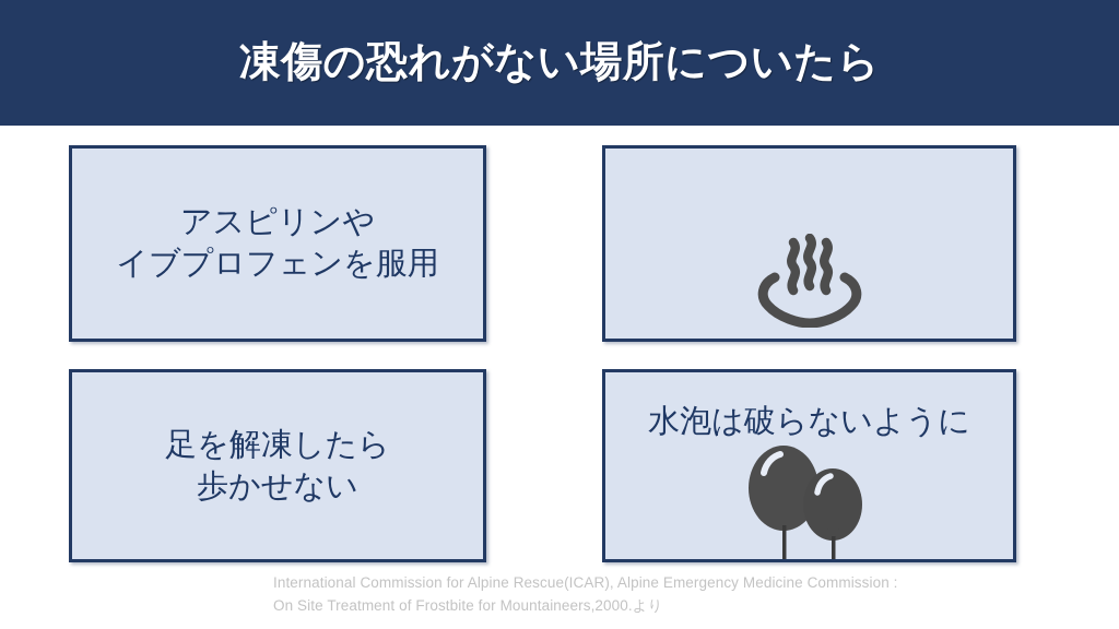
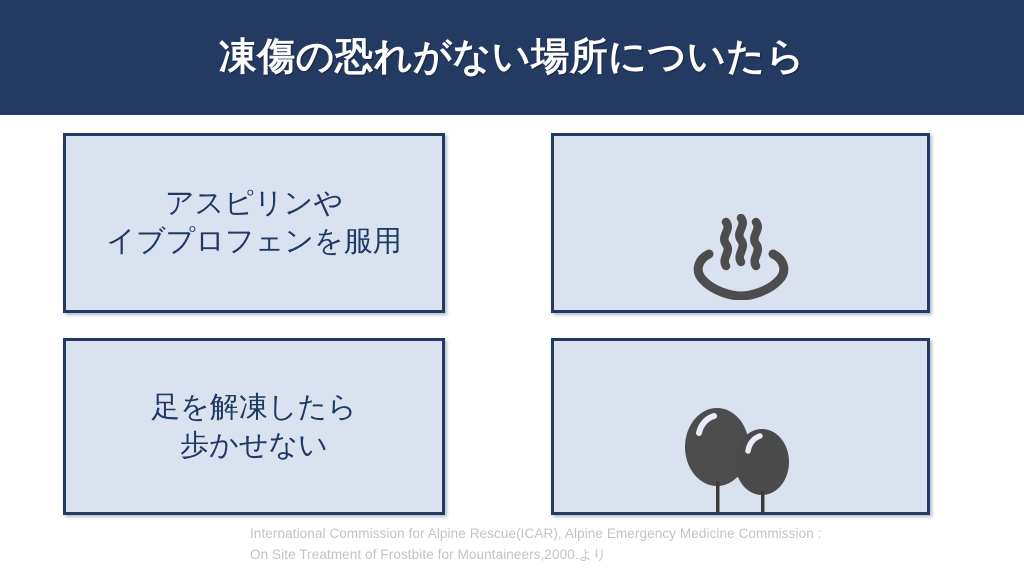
  凍傷の恐れがない場所についたら
  アスピリンや
  イブプロフェンを服用
  足を解凍したら
  歩かせない
- 水泡は破らないように
  International Commission for Alpine Rescue(ICAR), Alpine Emergency Medicine Commission :
  On Site Treatment of Frostbite for Mountaineers,2000.より
